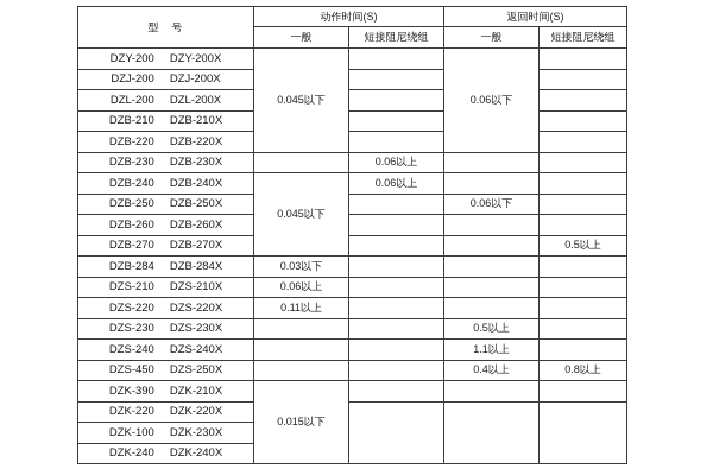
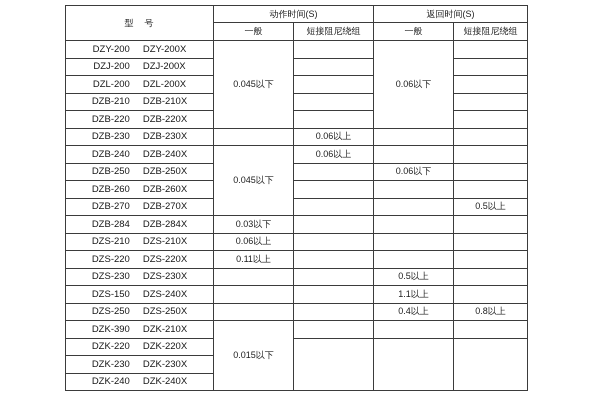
  型 号	动作时间(S)	返回时间(S)
  一般	短接阻尼绕组	一般	短接阻尼绕组
  DZY-200 DZY-200X	0.045以下		0.06以下
  DZJ-200 DZJ-200X
  DZL-200 DZL-200X
  DZB-210 DZB-210X
  DZB-220 DZB-220X
  DZB-230 DZB-230X		0.06以上
  DZB-240 DZB-240X	0.045以下	0.06以上
  DZB-250 DZB-250X		0.06以下
  DZB-260 DZB-260X
  DZB-270 DZB-270X			0.5以上
  DZB-284 DZB-284X	0.03以下
  DZS-210 DZS-210X	0.06以上
  DZS-220 DZS-220X	0.11以上
  DZS-230 DZS-230X			0.5以上
- DZS-240 DZS-240X			1.1以上
+ DZS-150 DZS-240X			1.1以上
- DZS-450 DZS-250X			0.4以上	0.8以上
+ DZS-250 DZS-250X			0.4以上	0.8以上
  DZK-390 DZK-210X	0.015以下
  DZK-220 DZK-220X
- DZK-100 DZK-230X
+ DZK-230 DZK-230X
  DZK-240 DZK-240X
